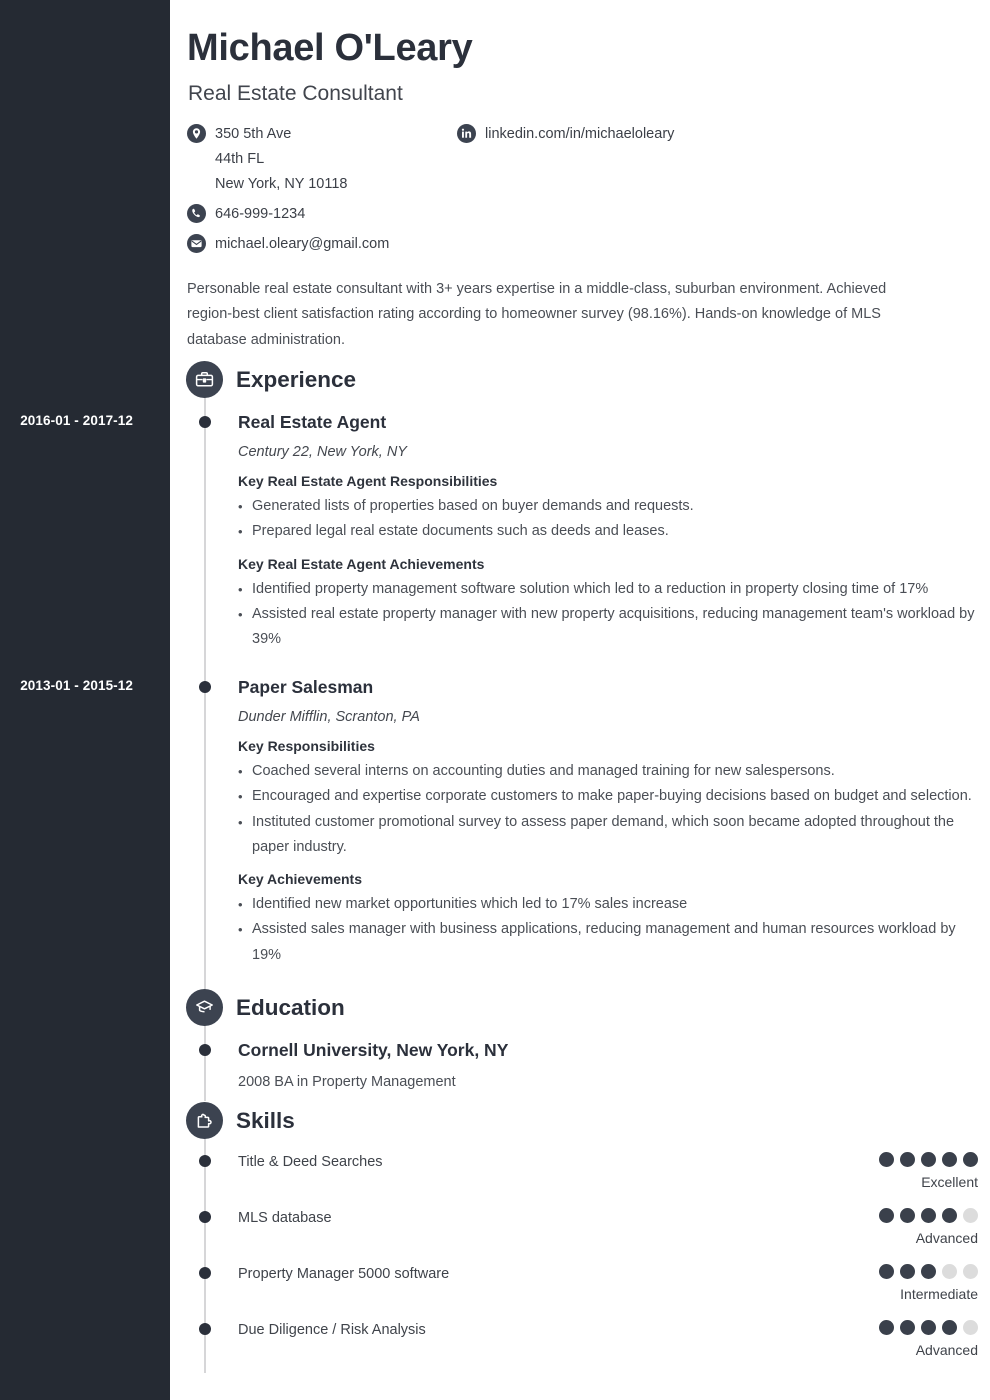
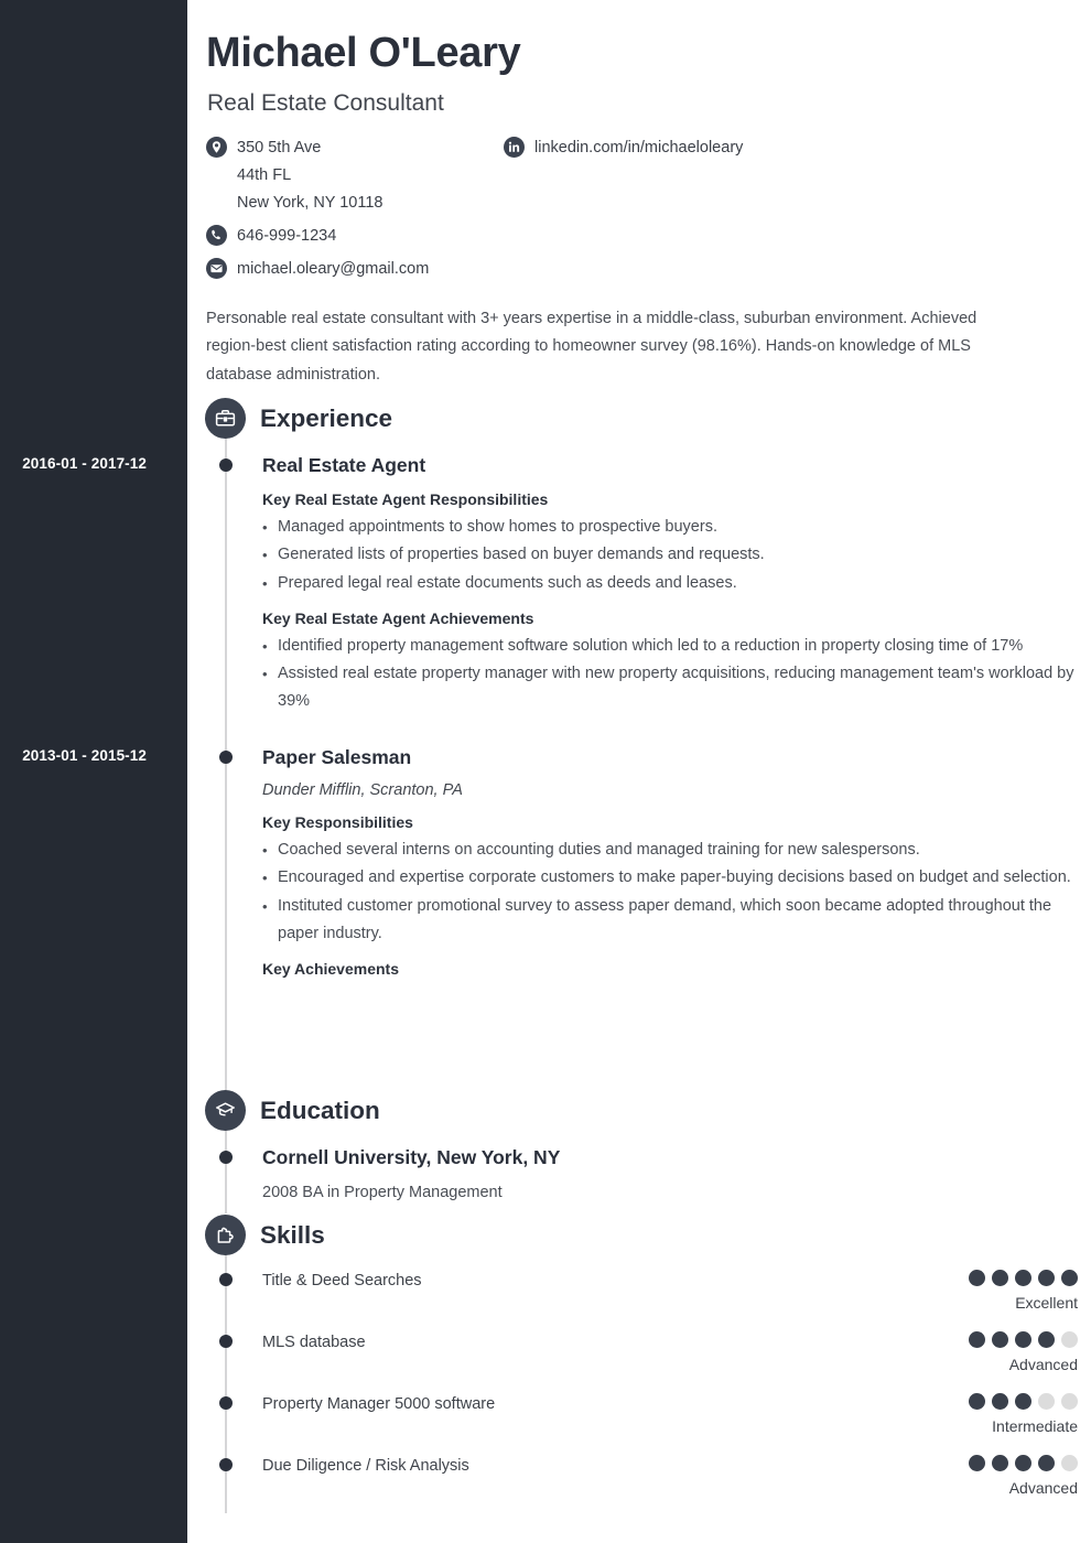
  Michael O'Leary
  Real Estate Consultant
  350 5th Ave
  44th FL
  New York, NY 10118
  646-999-1234
  michael.oleary@gmail.com
  linkedin.com/in/michaeloleary
  Personable real estate consultant with 3+ years expertise in a middle-class, suburban environment. Achieved region-best client satisfaction rating according to homeowner survey (98.16%). Hands-on knowledge of MLS database administration.
  Experience
  2016-01 - 2017-12
  Real Estate Agent
- Century 22, New York, NY
  Key Real Estate Agent Responsibilities
+ Managed appointments to show homes to prospective buyers.
  Generated lists of properties based on buyer demands and requests.
  Prepared legal real estate documents such as deeds and leases.
  Key Real Estate Agent Achievements
  Identified property management software solution which led to a reduction in property closing time of 17%
  Assisted real estate property manager with new property acquisitions, reducing management team's workload by 39%
  2013-01 - 2015-12
  Paper Salesman
  Dunder Mifflin, Scranton, PA
  Key Responsibilities
  Coached several interns on accounting duties and managed training for new salespersons.
  Encouraged and expertise corporate customers to make paper-buying decisions based on budget and selection.
  Instituted customer promotional survey to assess paper demand, which soon became adopted throughout the paper industry.
  Key Achievements
- Identified new market opportunities which led to 17% sales increase
- Assisted sales manager with business applications, reducing management and human resources workload by 19%
  Education
  Cornell University, New York, NY
  2008 BA in Property Management
  Skills
  Title & Deed Searches
  Excellent
  MLS database
  Advanced
  Property Manager 5000 software
  Intermediate
  Due Diligence / Risk Analysis
  Advanced
